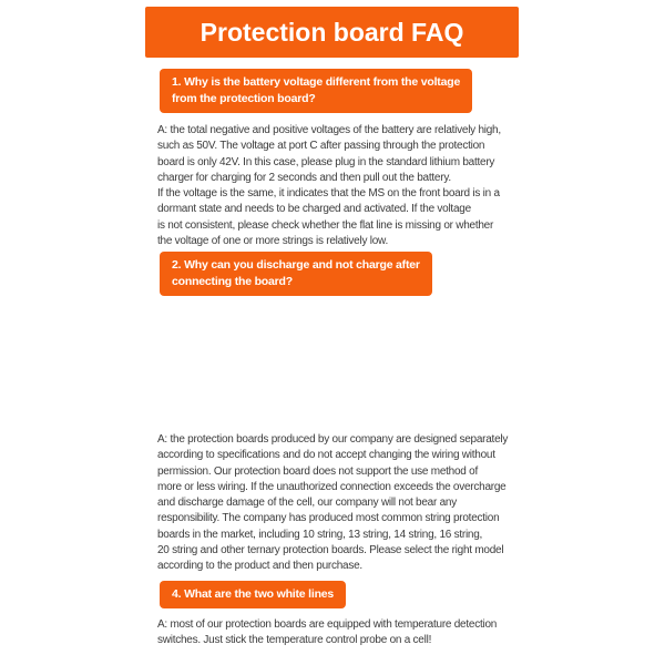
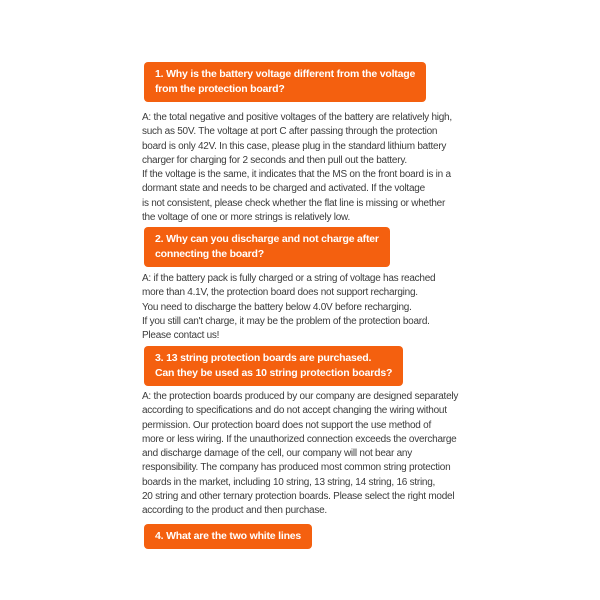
- Protection board FAQ
  1. Why is the battery voltage different from the voltage
  from the protection board?
  A: the total negative and positive voltages of the battery are relatively high,
  such as 50V. The voltage at port C after passing through the protection
  board is only 42V. In this case, please plug in the standard lithium battery
  charger for charging for 2 seconds and then pull out the battery.
  If the voltage is the same, it indicates that the MS on the front board is in a
  dormant state and needs to be charged and activated. If the voltage
  is not consistent, please check whether the flat line is missing or whether
  the voltage of one or more strings is relatively low.
  2. Why can you discharge and not charge after
  connecting the board?
+ A: if the battery pack is fully charged or a string of voltage has reached
+ more than 4.1V, the protection board does not support recharging.
+ You need to discharge the battery below 4.0V before recharging.
+ If you still can't charge, it may be the problem of the protection board.
+ Please contact us!
+ 3. 13 string protection boards are purchased.
+ Can they be used as 10 string protection boards?
  A: the protection boards produced by our company are designed separately
  according to specifications and do not accept changing the wiring without
  permission. Our protection board does not support the use method of
  more or less wiring. If the unauthorized connection exceeds the overcharge
  and discharge damage of the cell, our company will not bear any
  responsibility. The company has produced most common string protection
  boards in the market, including 10 string, 13 string, 14 string, 16 string,
  20 string and other ternary protection boards. Please select the right model
  according to the product and then purchase.
  4. What are the two white lines
- A: most of our protection boards are equipped with temperature detection
- switches. Just stick the temperature control probe on a cell!
